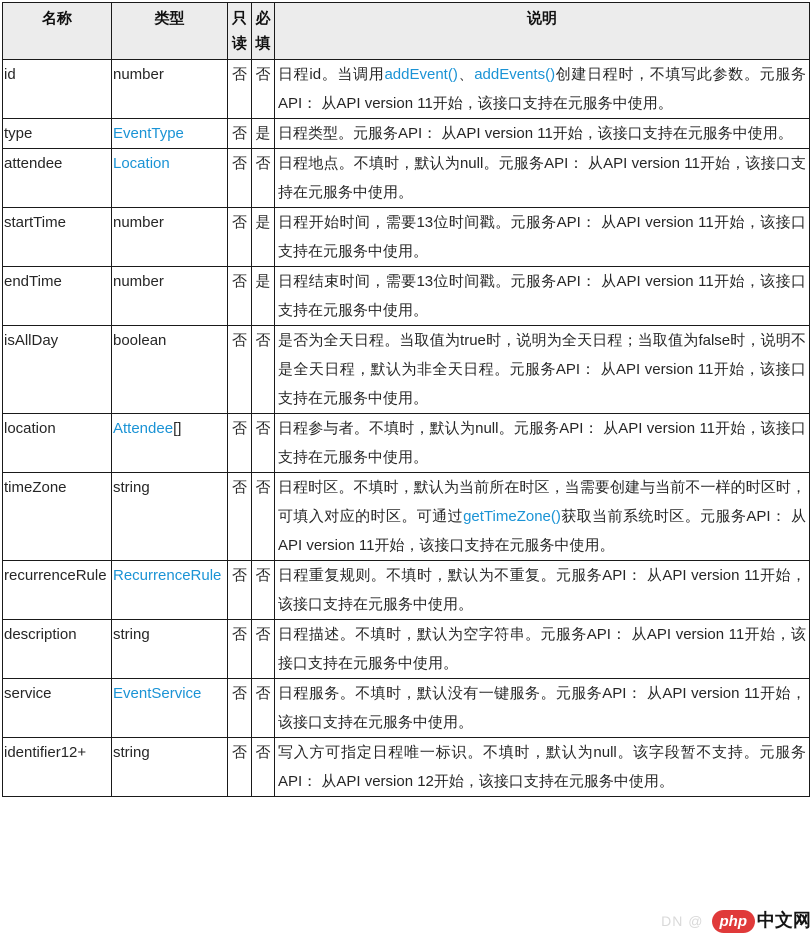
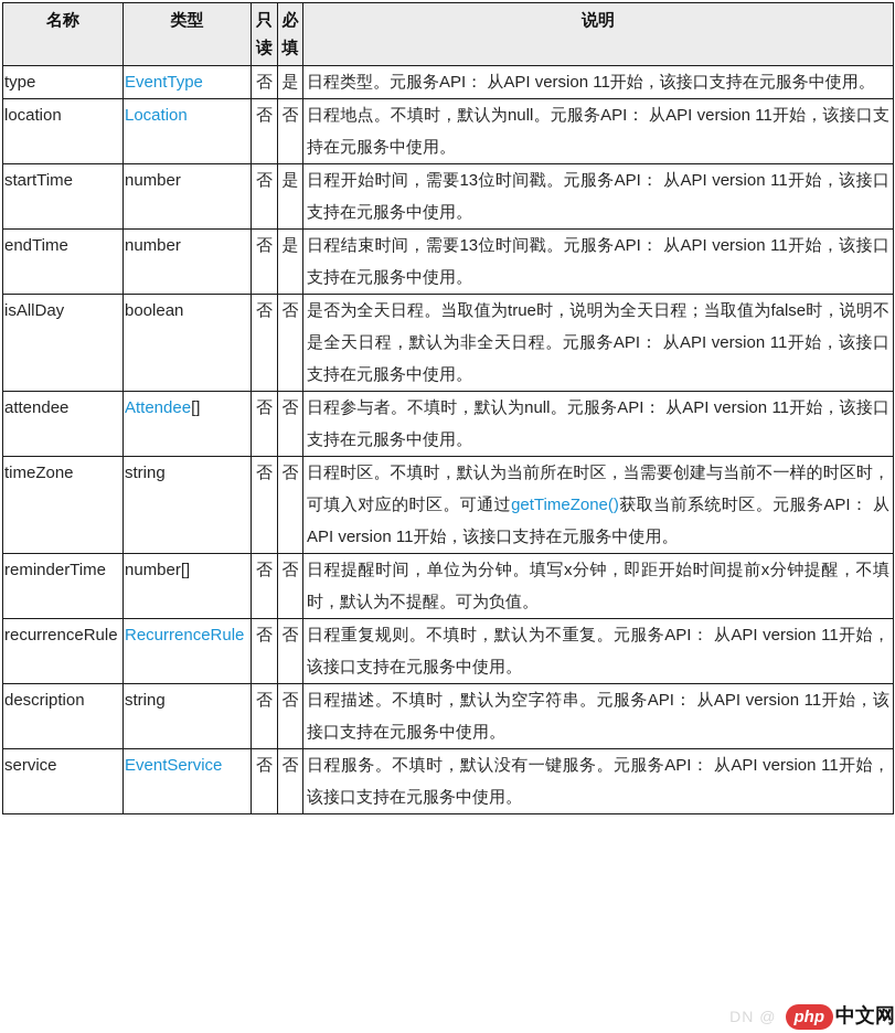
  名称	类型	只读	必填	说明
- id	number	否	否	日程id。当调用addEvent()、addEvents()创建日程时，不填写此参数。元服务API： 从API version 11开始，该接口支持在元服务中使用。
  type	EventType	否	是	日程类型。元服务API： 从API version 11开始，该接口支持在元服务中使用。
- attendee	Location	否	否	日程地点。不填时，默认为null。元服务API： 从API version 11开始，该接口支持在元服务中使用。
+ location	Location	否	否	日程地点。不填时，默认为null。元服务API： 从API version 11开始，该接口支持在元服务中使用。
  startTime	number	否	是	日程开始时间，需要13位时间戳。元服务API： 从API version 11开始，该接口支持在元服务中使用。
  endTime	number	否	是	日程结束时间，需要13位时间戳。元服务API： 从API version 11开始，该接口支持在元服务中使用。
  isAllDay	boolean	否	否	是否为全天日程。当取值为true时，说明为全天日程；当取值为false时，说明不是全天日程，默认为非全天日程。元服务API： 从API version 11开始，该接口支持在元服务中使用。
- location	Attendee[]	否	否	日程参与者。不填时，默认为null。元服务API： 从API version 11开始，该接口支持在元服务中使用。
+ attendee	Attendee[]	否	否	日程参与者。不填时，默认为null。元服务API： 从API version 11开始，该接口支持在元服务中使用。
  timeZone	string	否	否	日程时区。不填时，默认为当前所在时区，当需要创建与当前不一样的时区时，可填入对应的时区。可通过getTimeZone()获取当前系统时区。元服务API： 从API version 11开始，该接口支持在元服务中使用。
+ reminderTime	number[]	否	否	日程提醒时间，单位为分钟。填写x分钟，即距开始时间提前x分钟提醒，不填时，默认为不提醒。可为负值。
  recurrenceRule	RecurrenceRule	否	否	日程重复规则。不填时，默认为不重复。元服务API： 从API version 11开始，该接口支持在元服务中使用。
  description	string	否	否	日程描述。不填时，默认为空字符串。元服务API： 从API version 11开始，该接口支持在元服务中使用。
  service	EventService	否	否	日程服务。不填时，默认没有一键服务。元服务API： 从API version 11开始，该接口支持在元服务中使用。
- identifier12+	string	否	否	写入方可指定日程唯一标识。不填时，默认为null。该字段暂不支持。元服务API： 从API version 12开始，该接口支持在元服务中使用。
  DN @
  php
  中文网
